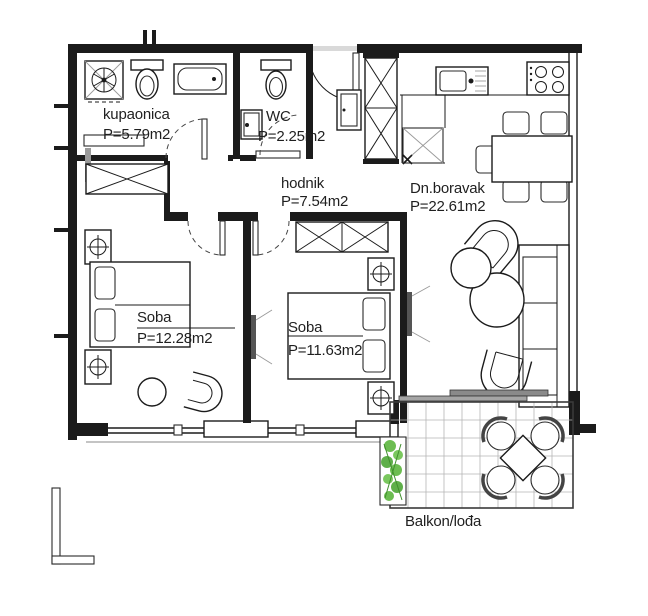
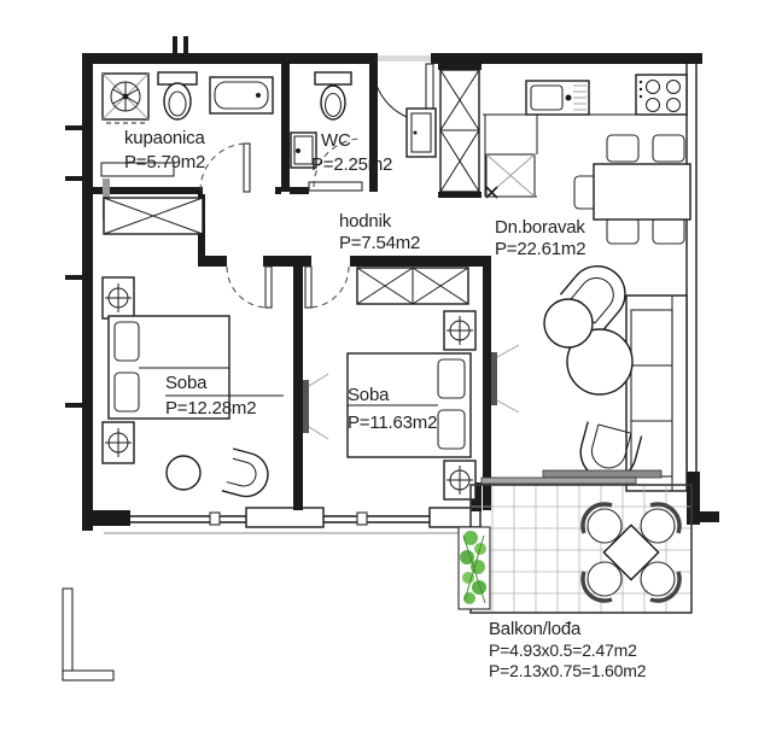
  kupaonica
  P=5.79m2
  WC
  P=2.25m2
  hodnik
  P=7.54m2
  Dn.boravak
  P=22.61m2
  Soba
  P=12.28m2
  Soba
  P=11.63m2
  Balkon/lođa
+ P=4.93x0.5=2.47m2
+ P=2.13x0.75=1.60m2
